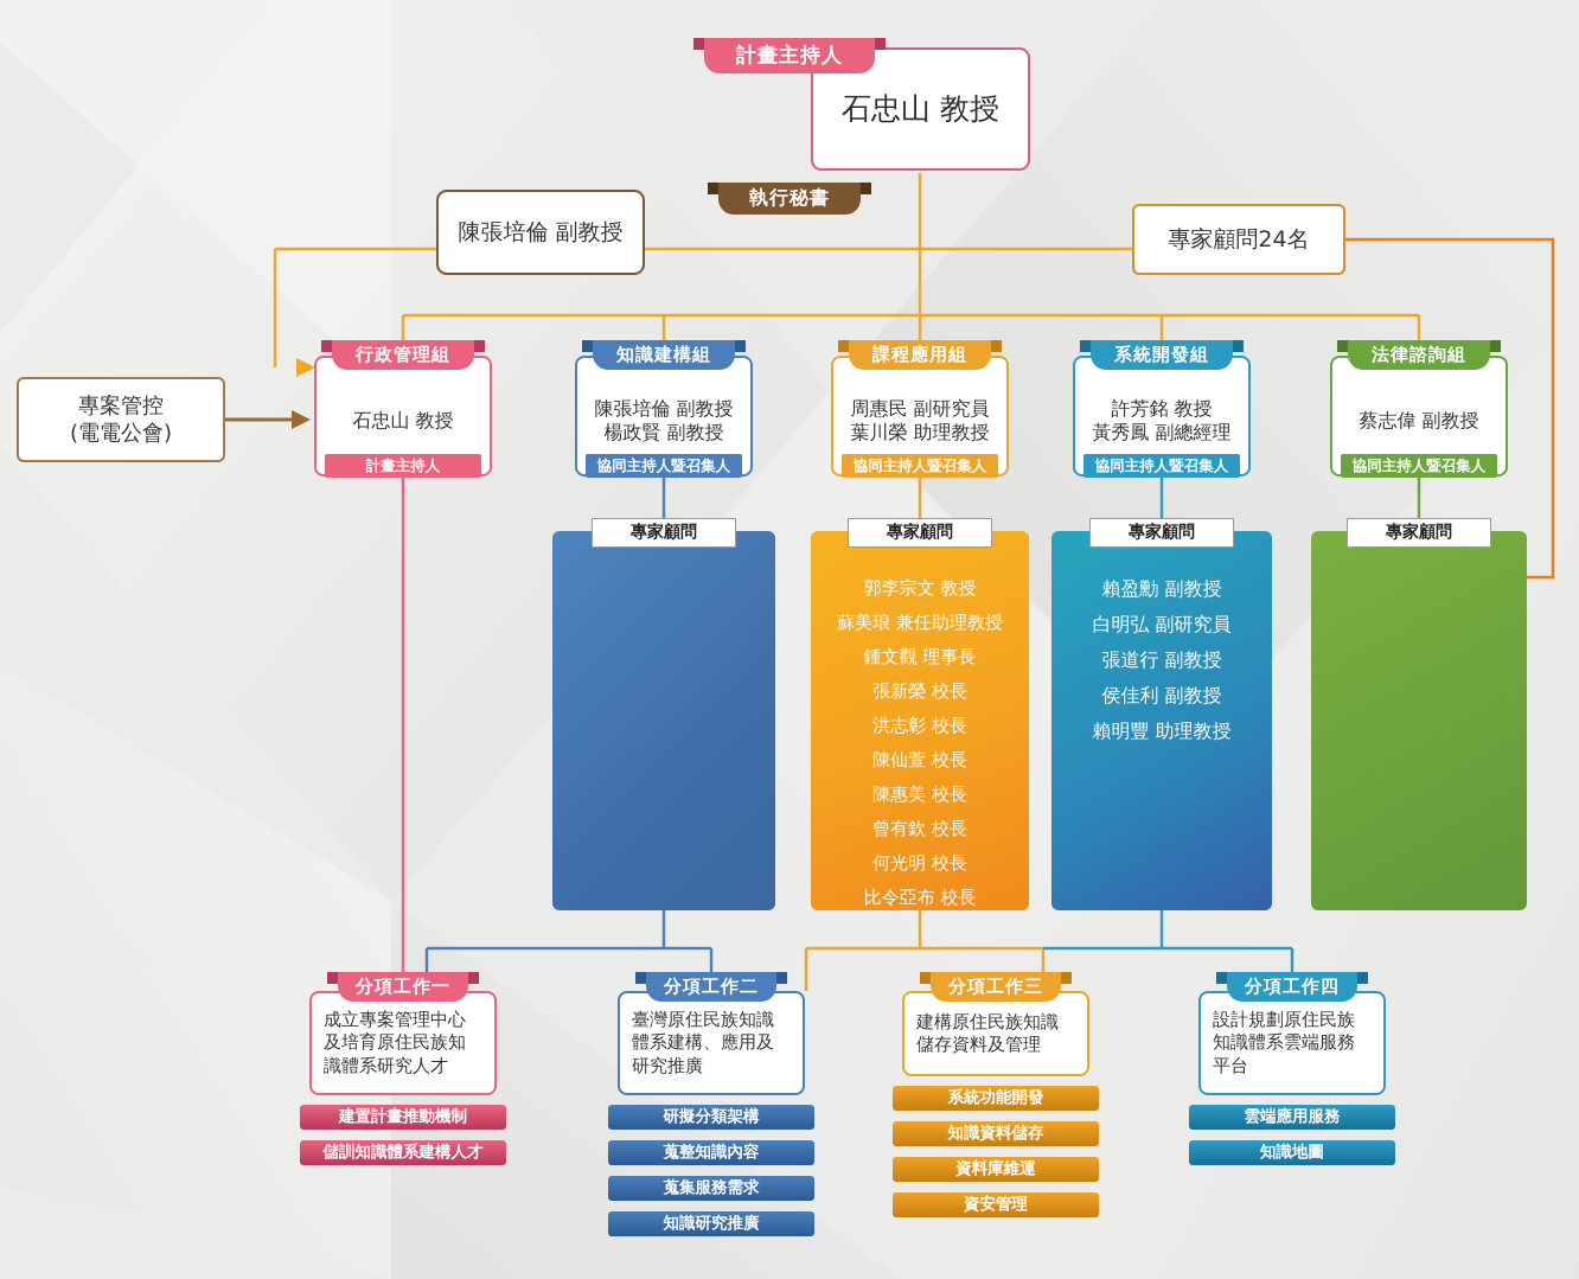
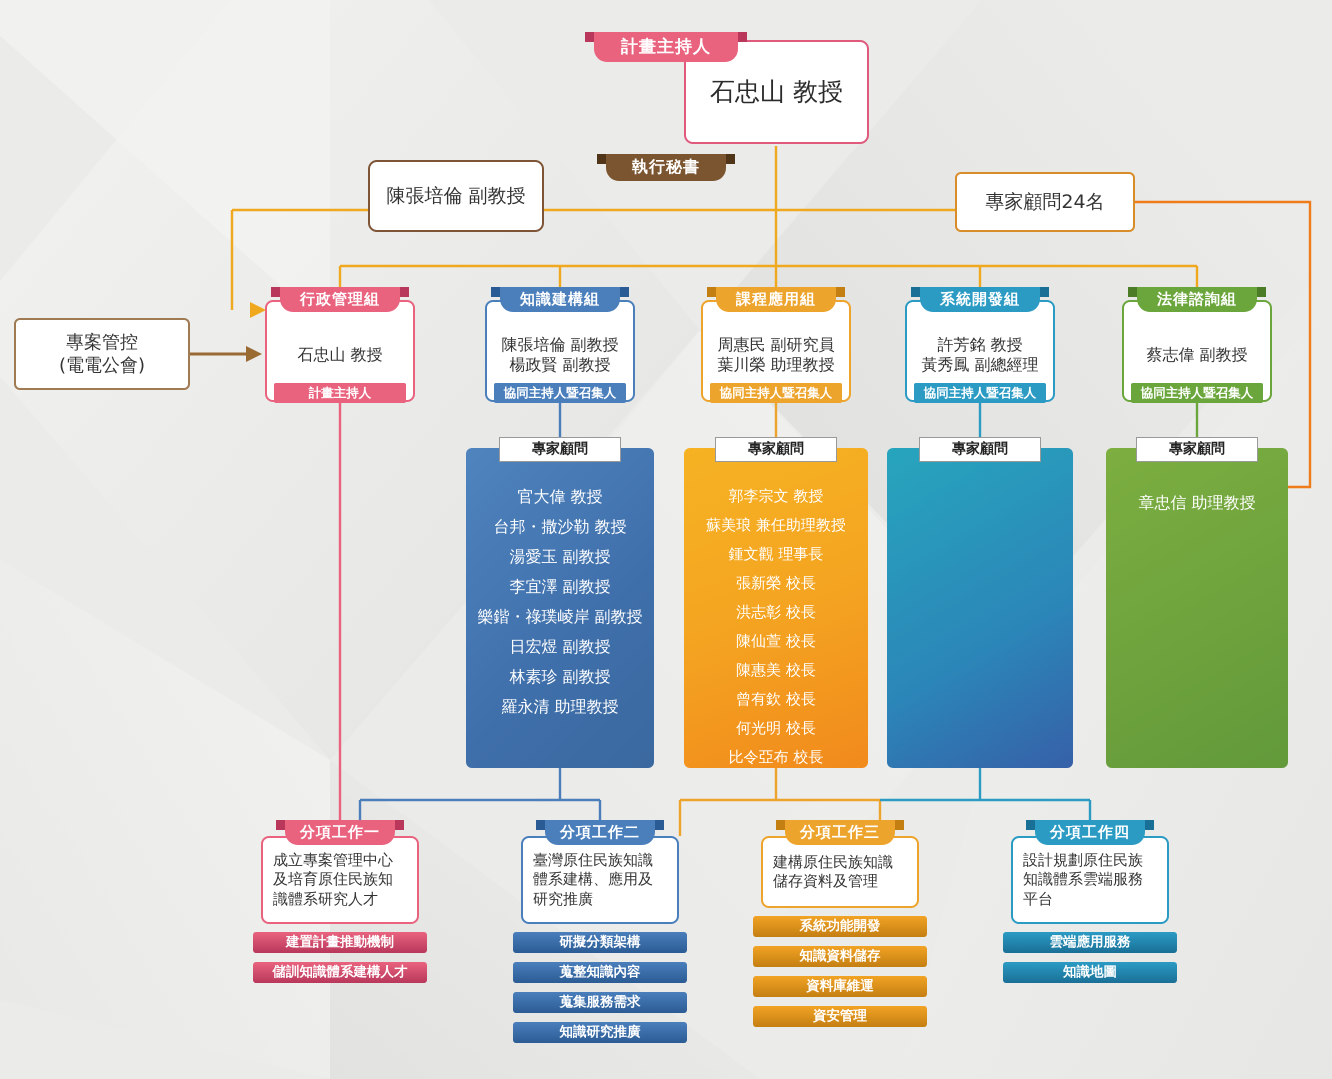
  石忠山 教授
  計畫主持人
  陳張培倫 副教授
  執行秘書
  專家顧問24名
  專案管控
  (電電公會)
  石忠山 教授
  行政管理組
  計畫主持人
  陳張培倫 副教授
  楊政賢 副教授
  知識建構組
  協同主持人暨召集人
  周惠民 副研究員
  葉川榮 助理教授
  課程應用組
  協同主持人暨召集人
  許芳銘 教授
  黃秀鳳 副總經理
  系統開發組
  協同主持人暨召集人
  蔡志偉 副教授
  法律諮詢組
  協同主持人暨召集人
  專家顧問
+ 官大偉 教授
+ 台邦・撒沙勒 教授
+ 湯愛玉 副教授
+ 李宜澤 副教授
+ 樂鍇・祿璞崚岸 副教授
+ 日宏煜 副教授
+ 林素珍 副教授
+ 羅永清 助理教授
  專家顧問
  郭李宗文 教授
  蘇美琅 兼任助理教授
  鍾文觀 理事長
  張新榮 校長
  洪志彰 校長
  陳仙萱 校長
  陳惠美 校長
  曾有欽 校長
  何光明 校長
  比令亞布 校長
  專家顧問
- 賴盈勳 副教授
- 白明弘 副研究員
- 張道行 副教授
- 侯佳利 副教授
- 賴明豐 助理教授
  專家顧問
+ 章忠信 助理教授
  成立專案管理中心
  及培育原住民族知
  識體系研究人才
  分項工作一
  建置計畫推動機制
  儲訓知識體系建構人才
  臺灣原住民族知識
  體系建構、應用及
  研究推廣
  分項工作二
  研擬分類架構
  蒐整知識內容
  蒐集服務需求
  知識研究推廣
  建構原住民族知識
  儲存資料及管理
  分項工作三
  系統功能開發
  知識資料儲存
  資料庫維運
  資安管理
  設計規劃原住民族
  知識體系雲端服務
  平台
  分項工作四
  雲端應用服務
  知識地圖
